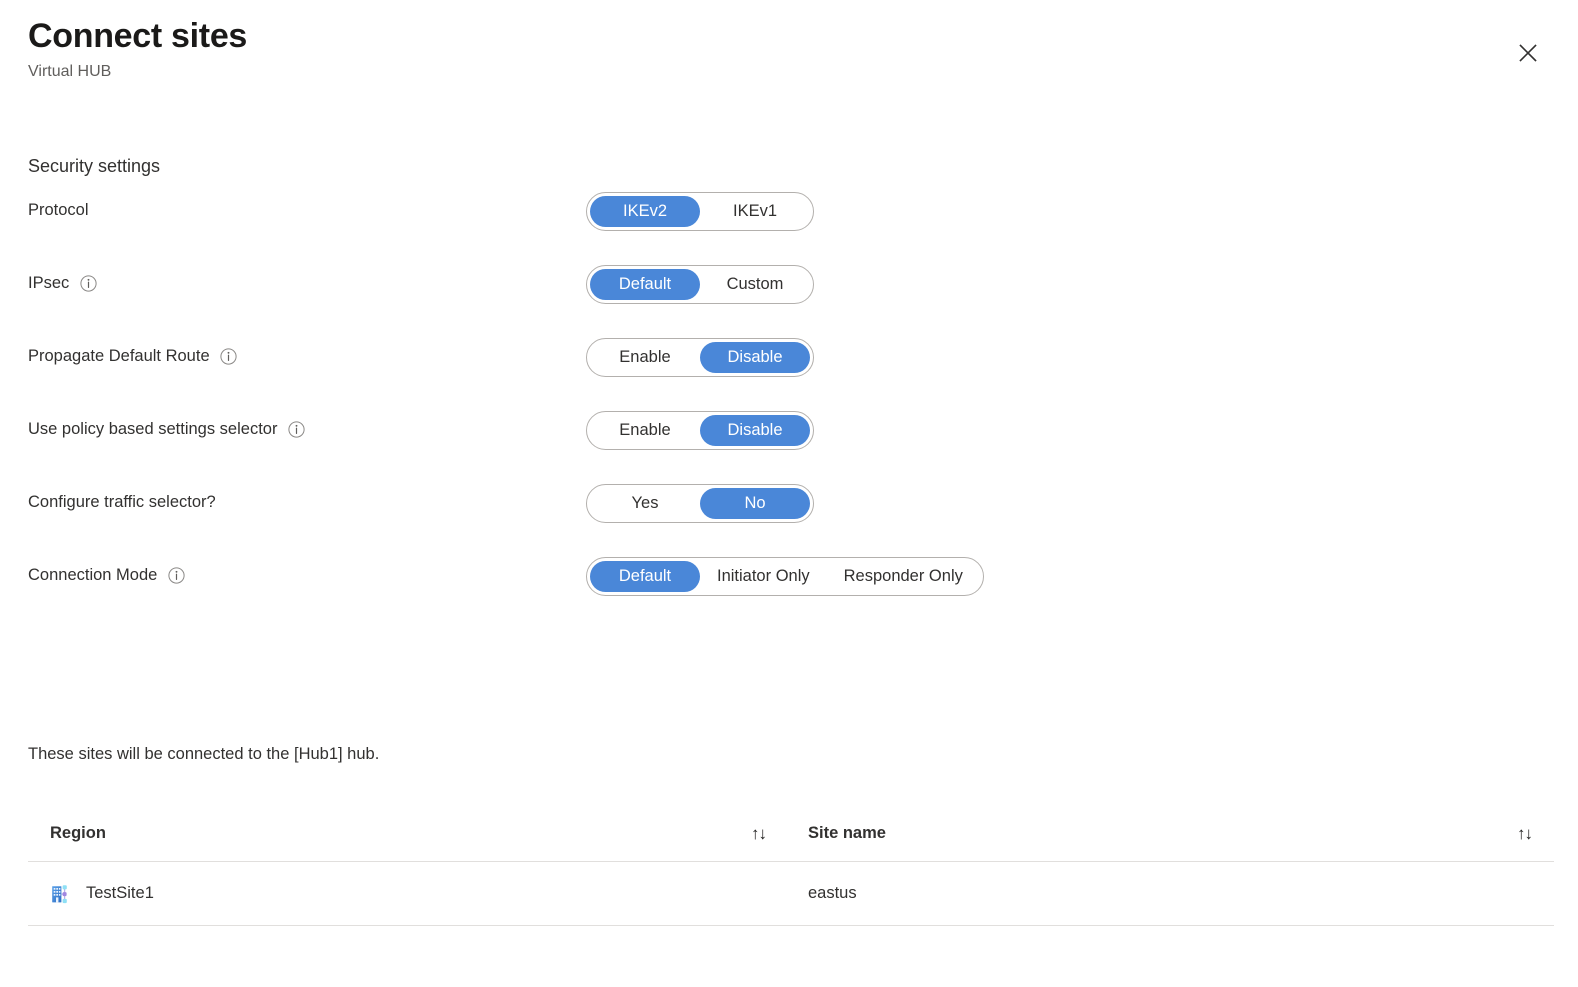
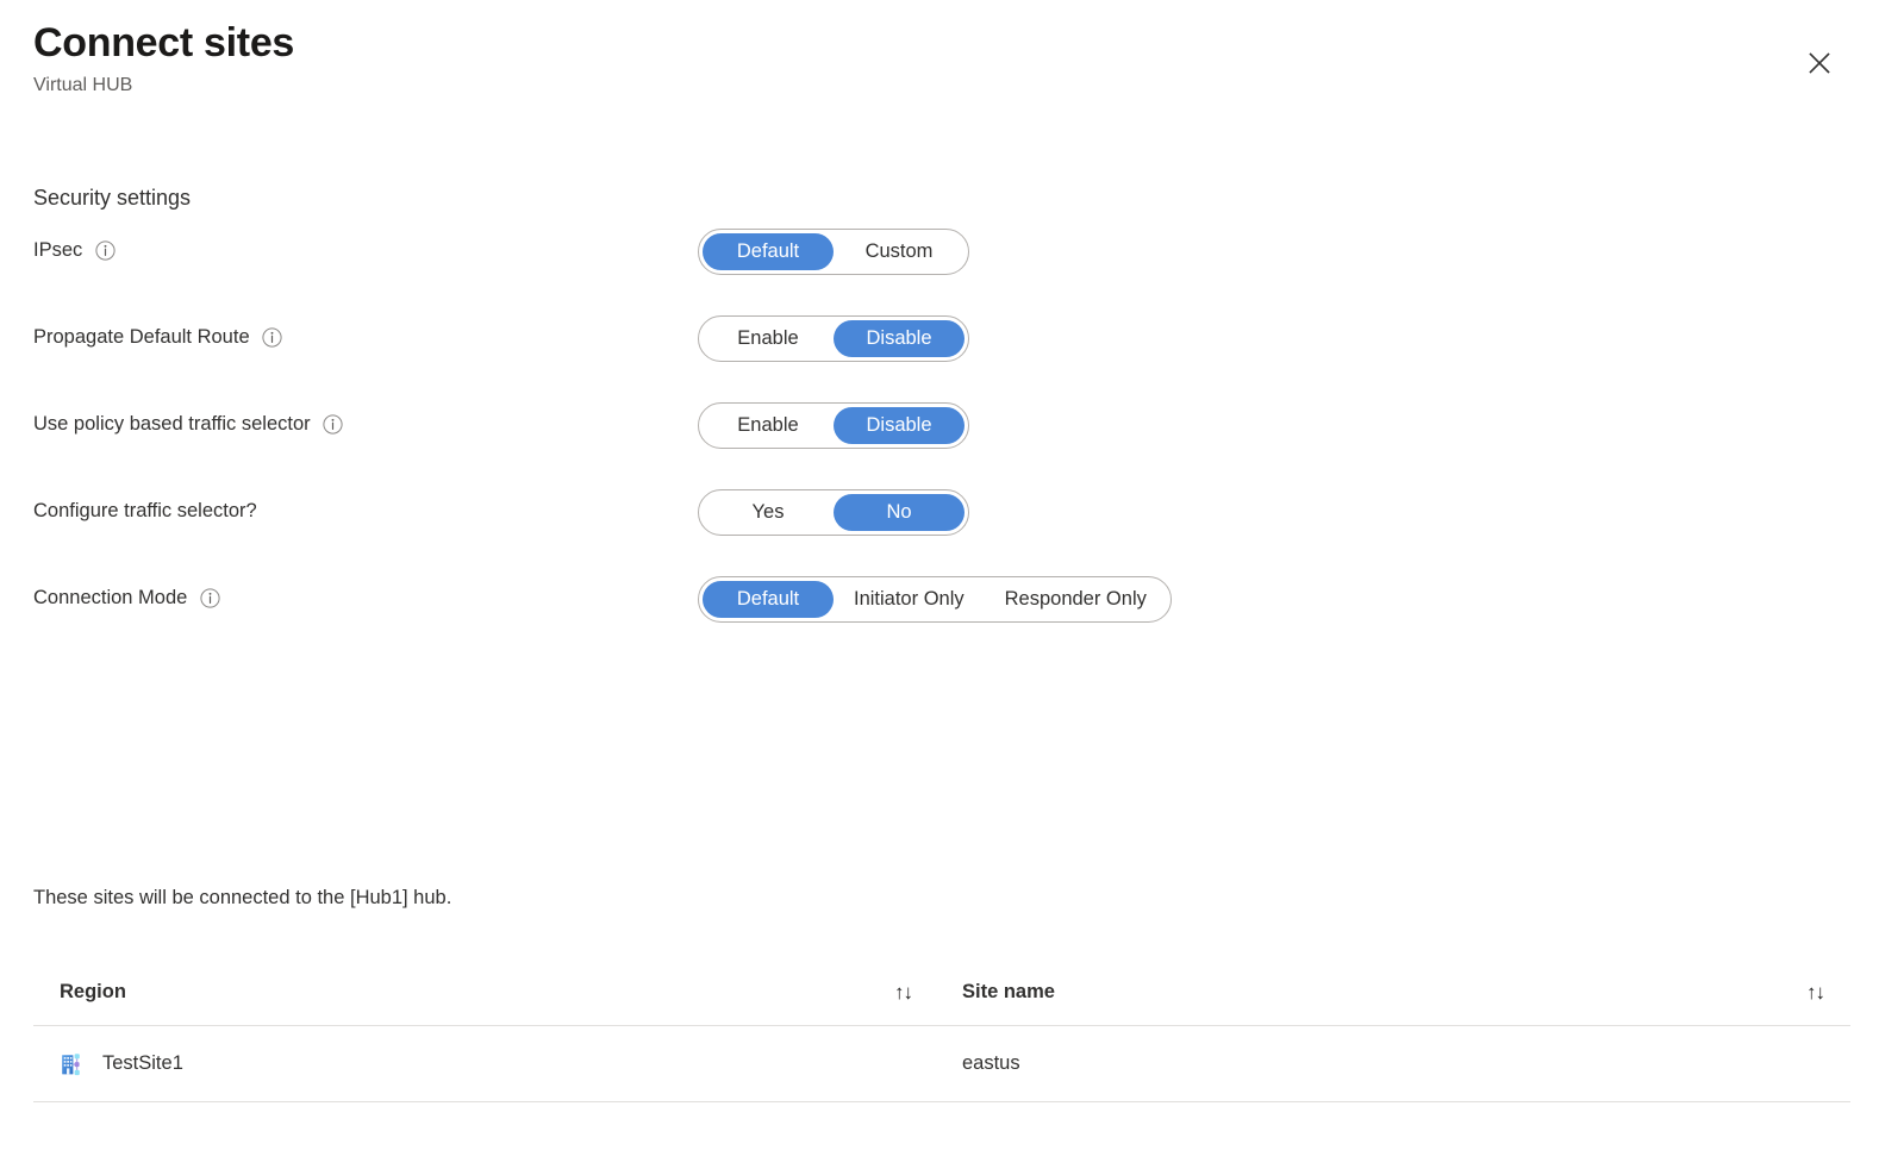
  Connect sites
  Virtual HUB
  Security settings
- Protocol
- IKEv2
- IKEv1
  IPsec
  Default
  Custom
  Propagate Default Route
  Enable
  Disable
- Use policy based settings selector
+ Use policy based traffic selector
  Enable
  Disable
  Configure traffic selector?
  Yes
  No
  Connection Mode
  Default
  Initiator Only
  Responder Only
  These sites will be connected to the [Hub1] hub.
  Region
  ↑↓
  Site name
  ↑↓
  TestSite1
  eastus
